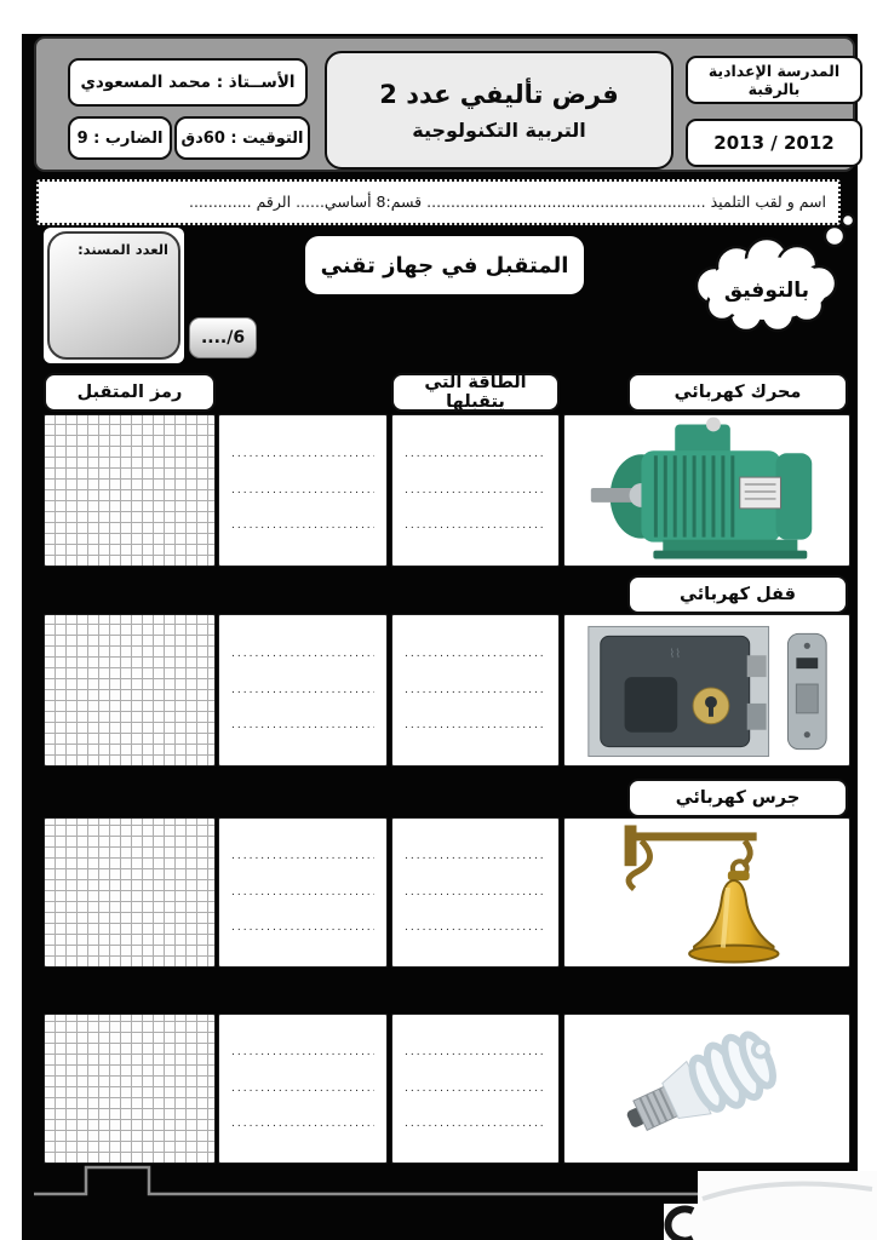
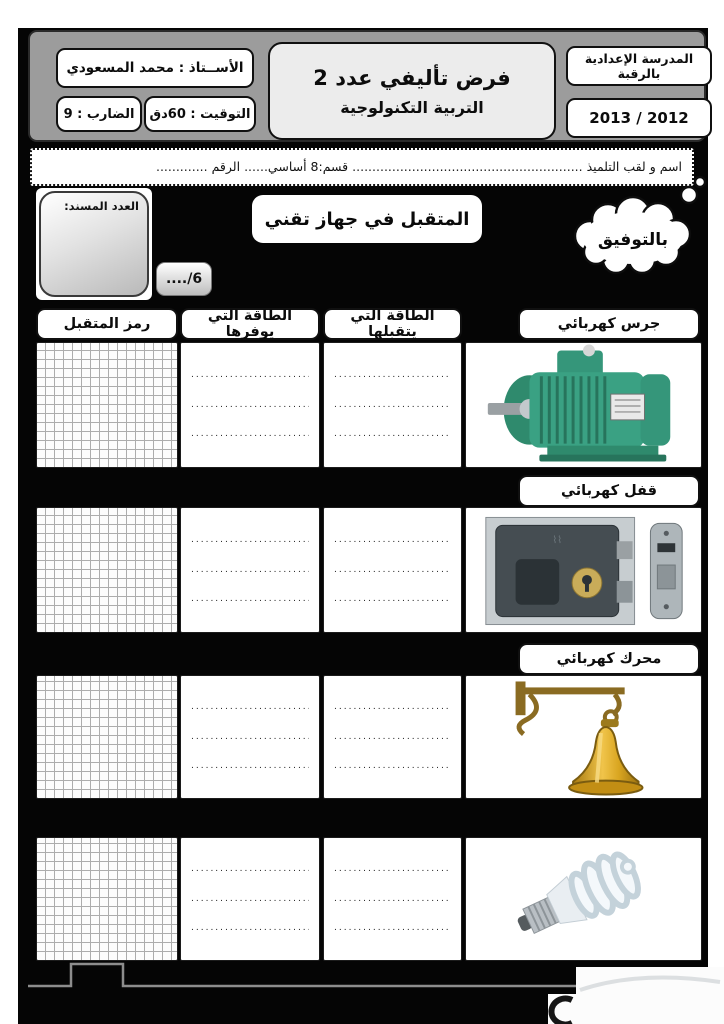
  الأســتاذ : محمد المسعودي
  الضارب : 9
  التوقيت : 60دق
  فرض تأليفي عدد 2
  التربية التكنولوجية
  المدرسة الإعدادية بالرقبة
  2012 / 2013
  اسم و لقب التلميذ .......................................................... قسم:8 أساسي...... الرقم .............
  العدد المسند:
  6/....
  المتقبل في جهاز تقني
  بالتوفيق
  رمز المتقبل
+ الطاقة التي يوفرها
  الطاقة التي يتقبلها
- محرك كهربائي
+ جرس كهربائي
  قفل كهربائي
- جرس كهربائي
+ محرك كهربائي
  ⌇⌇
